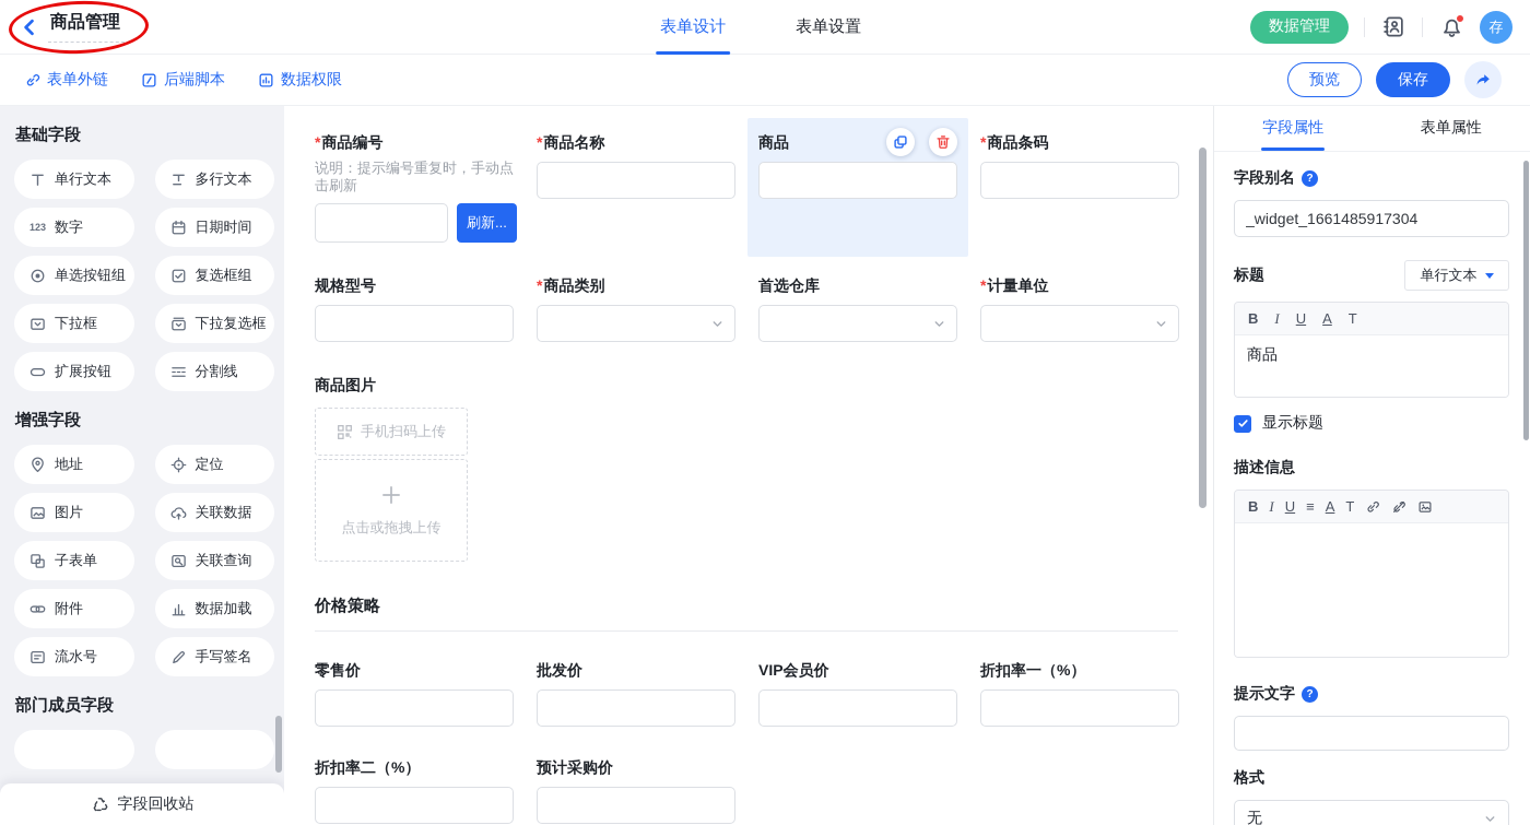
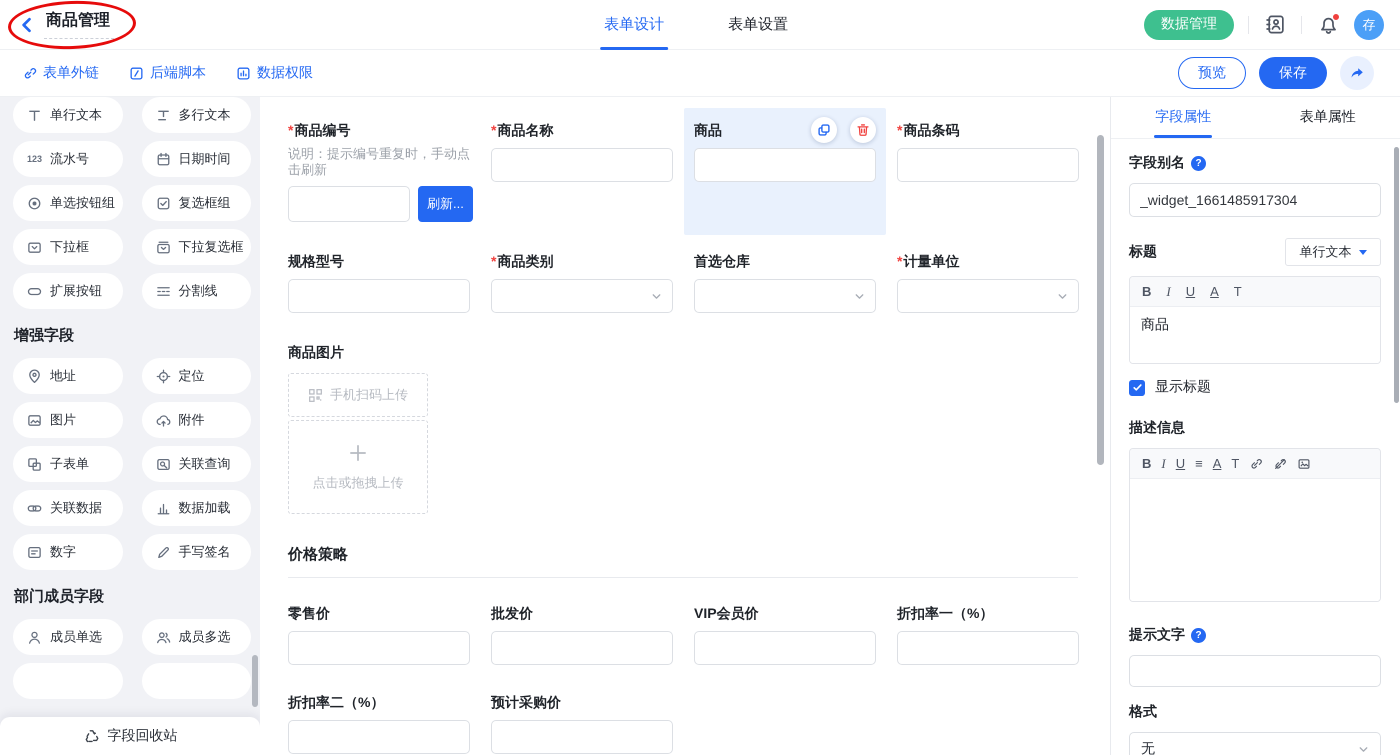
  商品管理
  表单设计
  表单设置
  数据管理
  存
  表单外链
  后端脚本
  数据权限
  预览
  保存
- 基础字段
  单行文本
  多行文本
  123
- 数字
+ 流水号
  日期时间
  单选按钮组
  复选框组
  下拉框
  下拉复选框
  扩展按钮
  分割线
  增强字段
  地址
  定位
  图片
- 关联数据
+ 附件
  子表单
  关联查询
- 附件
+ 关联数据
  数据加载
- 流水号
+ 数字
  手写签名
  部门成员字段
+ 成员单选
+ 成员多选
  字段回收站
  *
  商品编号
  说明：提示编号重复时，手动点击刷新
  刷新...
  *
  商品名称
  商品
  *
  商品条码
  规格型号
  *
  商品类别
  首选仓库
  *
  计量单位
  商品图片
  手机扫码上传
  点击或拖拽上传
  价格策略
  零售价
  批发价
  VIP会员价
  折扣率一（%）
  折扣率二（%）
  预计采购价
  字段属性
  表单属性
  字段别名
  ?
  _widget_1661485917304
  标题
  单行文本
  B
  I
  U
  A
  T
  商品
  显示标题
  描述信息
  B
  I
  U
  ≡
  A
  T
  提示文字
  ?
  格式
  无
